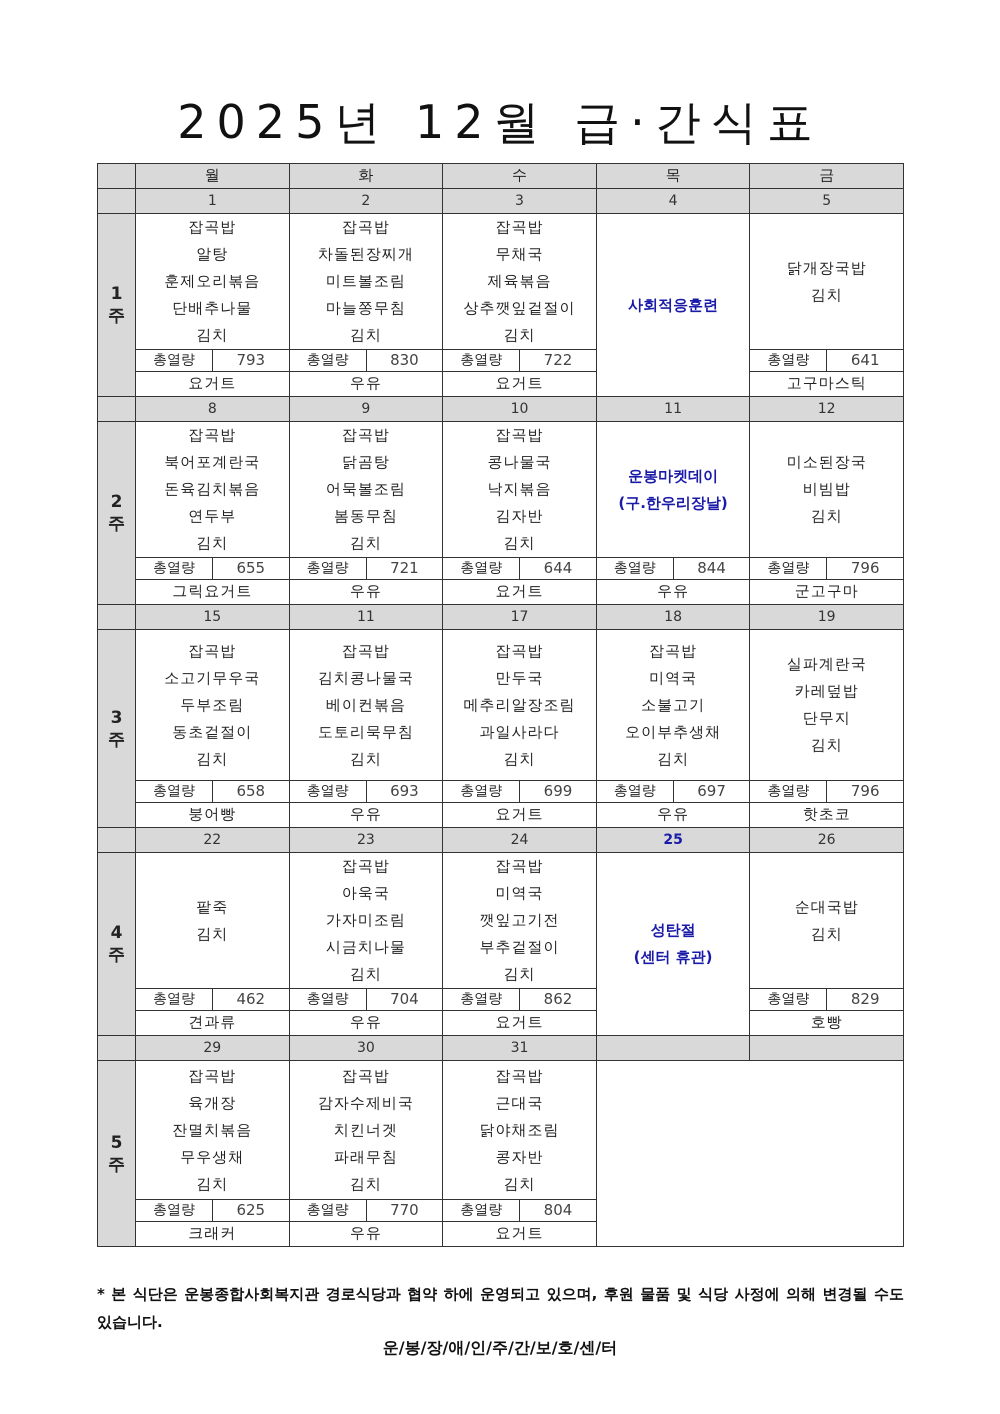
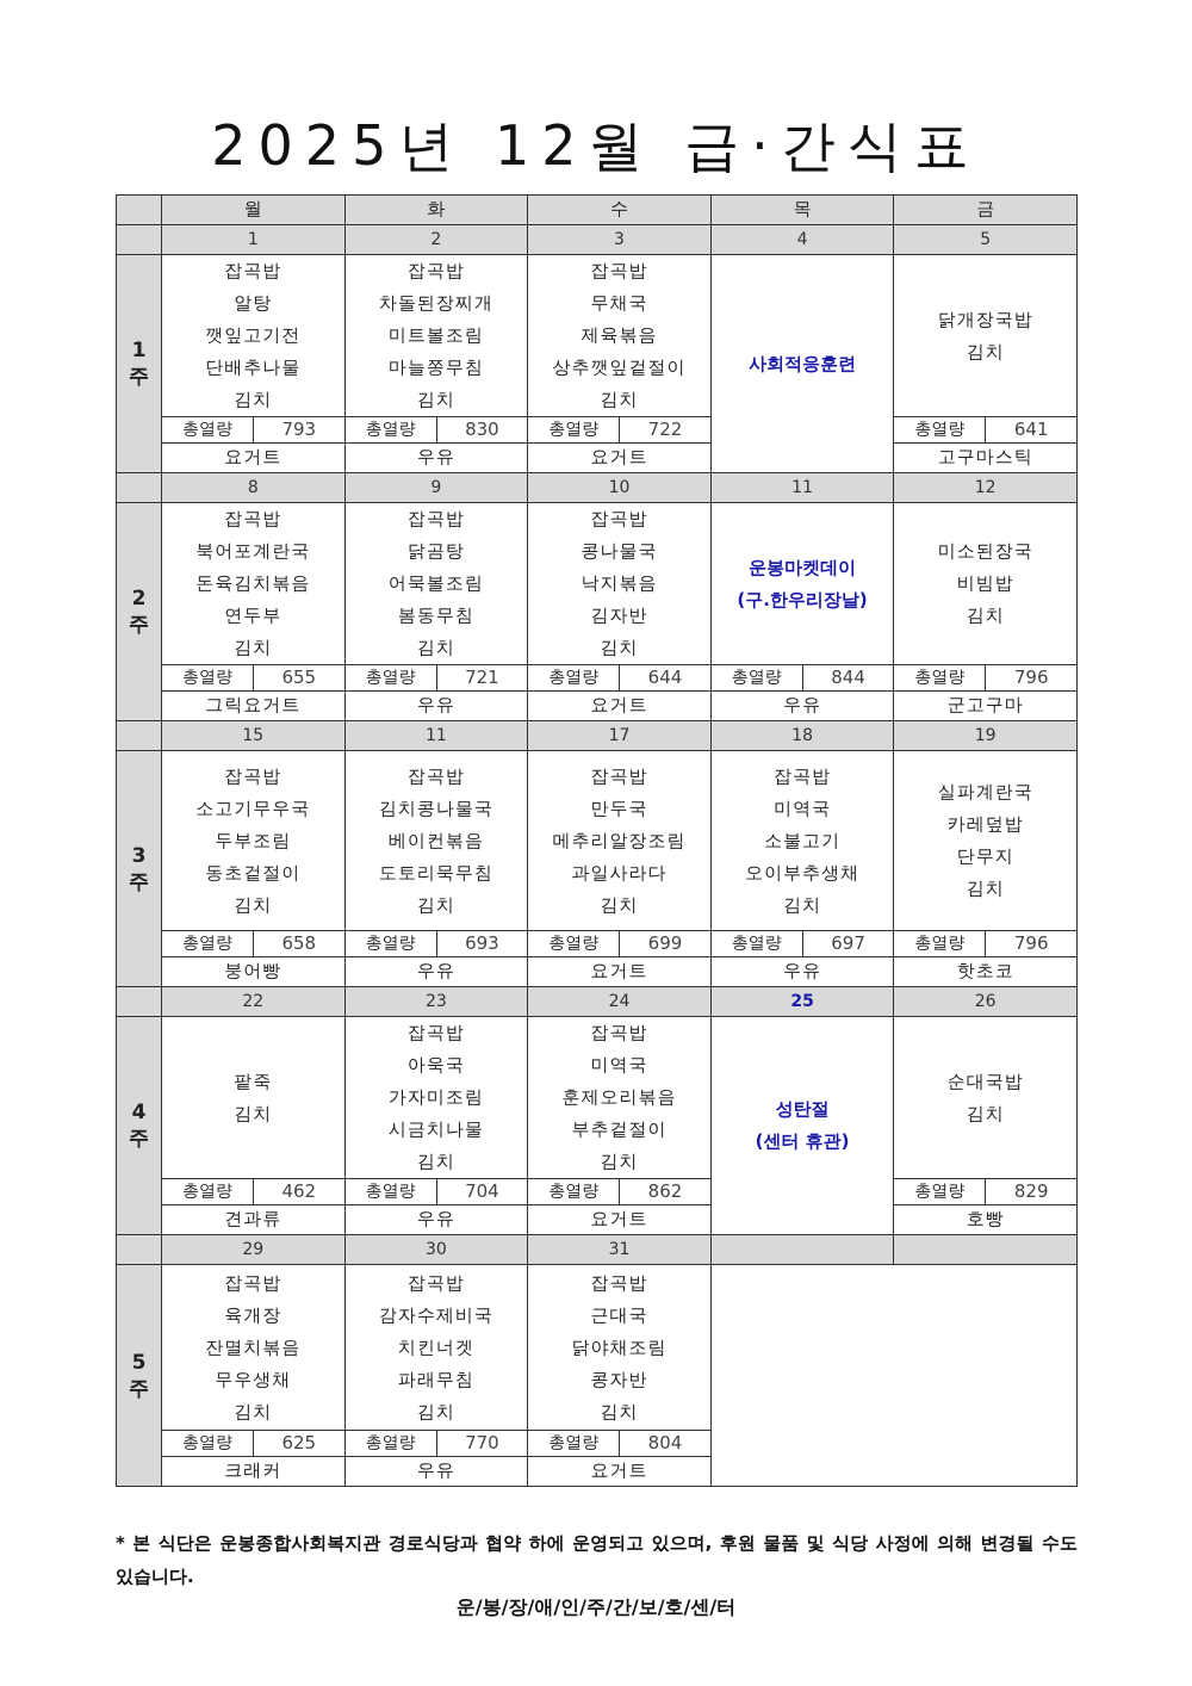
  2025년 12월 급·간식표
  	월	화	수	목	금
  	1	2	3	4	5
- 1주	잡곡밥알탕훈제오리볶음단배추나물김치	잡곡밥차돌된장찌개미트볼조림마늘쫑무침김치	잡곡밥무채국제육볶음상추깻잎겉절이김치	사회적응훈련	닭개장국밥김치
+ 1주	잡곡밥알탕깻잎고기전단배추나물김치	잡곡밥차돌된장찌개미트볼조림마늘쫑무침김치	잡곡밥무채국제육볶음상추깻잎겉절이김치	사회적응훈련	닭개장국밥김치
  총열량 793	총열량 830	총열량 722	총열량 641
  요거트	우유	요거트	고구마스틱
  	8	9	10	11	12
  2주	잡곡밥북어포계란국돈육김치볶음연두부김치	잡곡밥닭곰탕어묵볼조림봄동무침김치	잡곡밥콩나물국낙지볶음김자반김치	운봉마켓데이(구.한우리장날)	미소된장국비빔밥김치
  총열량 655	총열량 721	총열량 644	총열량 844	총열량 796
  그릭요거트	우유	요거트	우유	군고구마
  	15	11	17	18	19
  3주	잡곡밥소고기무우국두부조림동초겉절이김치	잡곡밥김치콩나물국베이컨볶음도토리묵무침김치	잡곡밥만두국메추리알장조림과일사라다김치	잡곡밥미역국소불고기오이부추생채김치	실파계란국카레덮밥단무지김치
  총열량 658	총열량 693	총열량 699	총열량 697	총열량 796
  붕어빵	우유	요거트	우유	핫초코
  	22	23	24	25	26
- 4주	팥죽김치	잡곡밥아욱국가자미조림시금치나물김치	잡곡밥미역국깻잎고기전부추겉절이김치	성탄절(센터 휴관)	순대국밥김치
+ 4주	팥죽김치	잡곡밥아욱국가자미조림시금치나물김치	잡곡밥미역국훈제오리볶음부추겉절이김치	성탄절(센터 휴관)	순대국밥김치
  총열량 462	총열량 704	총열량 862	총열량 829
  견과류	우유	요거트	호빵
  	29	30	31
  5주	잡곡밥육개장잔멸치볶음무우생채김치	잡곡밥감자수제비국치킨너겟파래무침김치	잡곡밥근대국닭야채조림콩자반김치
  총열량 625	총열량 770	총열량 804
  크래커	우유	요거트
  * 본 식단은 운봉종합사회복지관 경로식당과 협약 하에 운영되고 있으며, 후원 물품 및 식당 사정에 의해 변경될 수도 있습니다.
  운/봉/장/애/인/주/간/보/호/센/터
